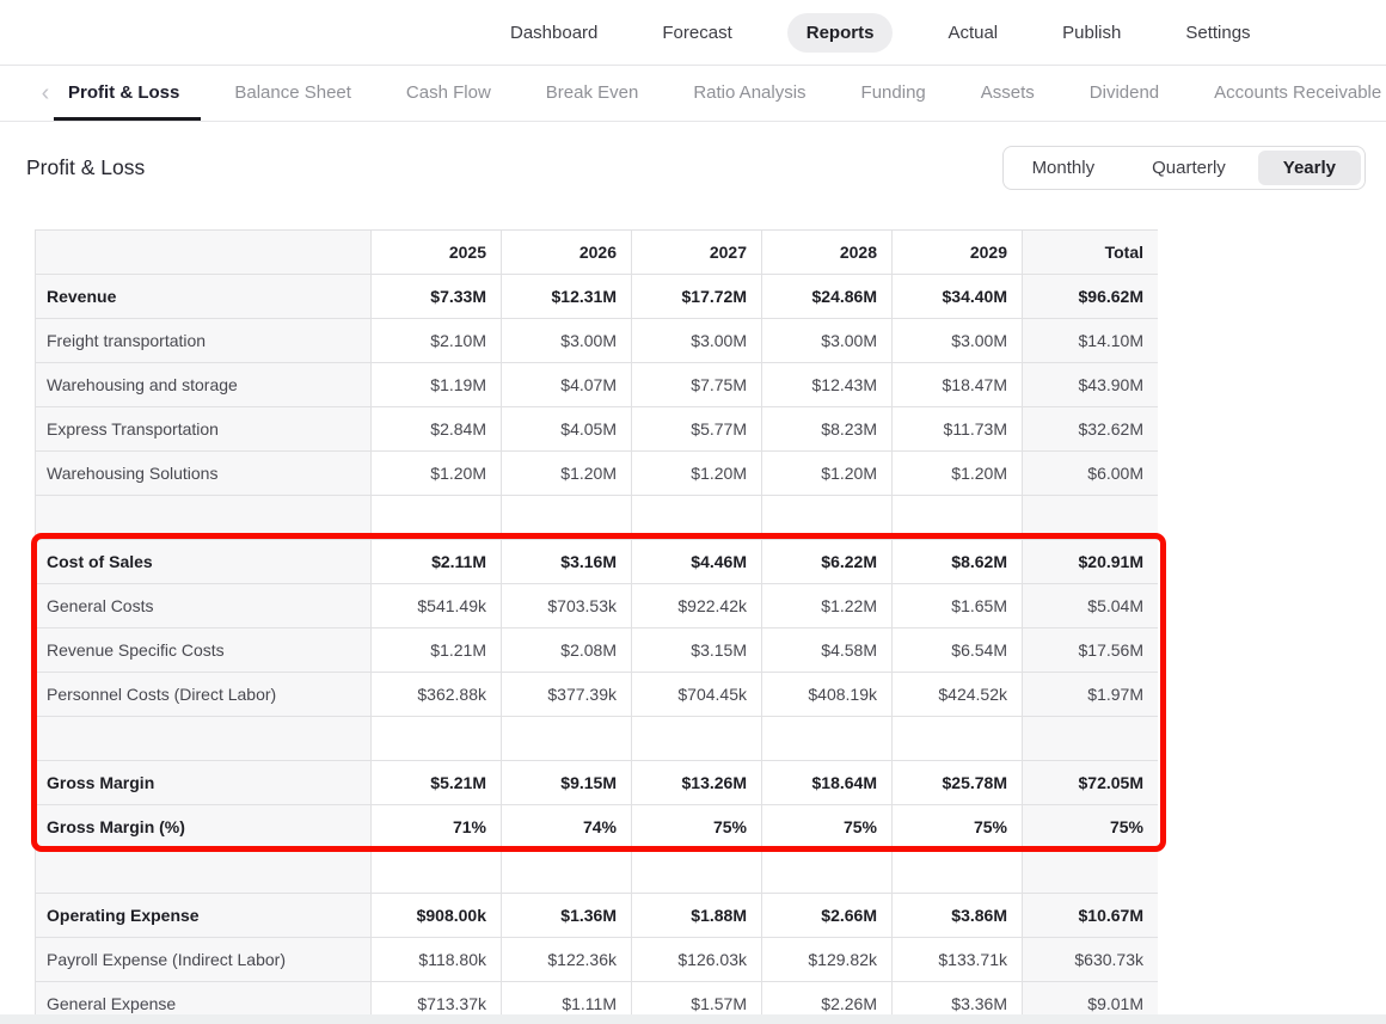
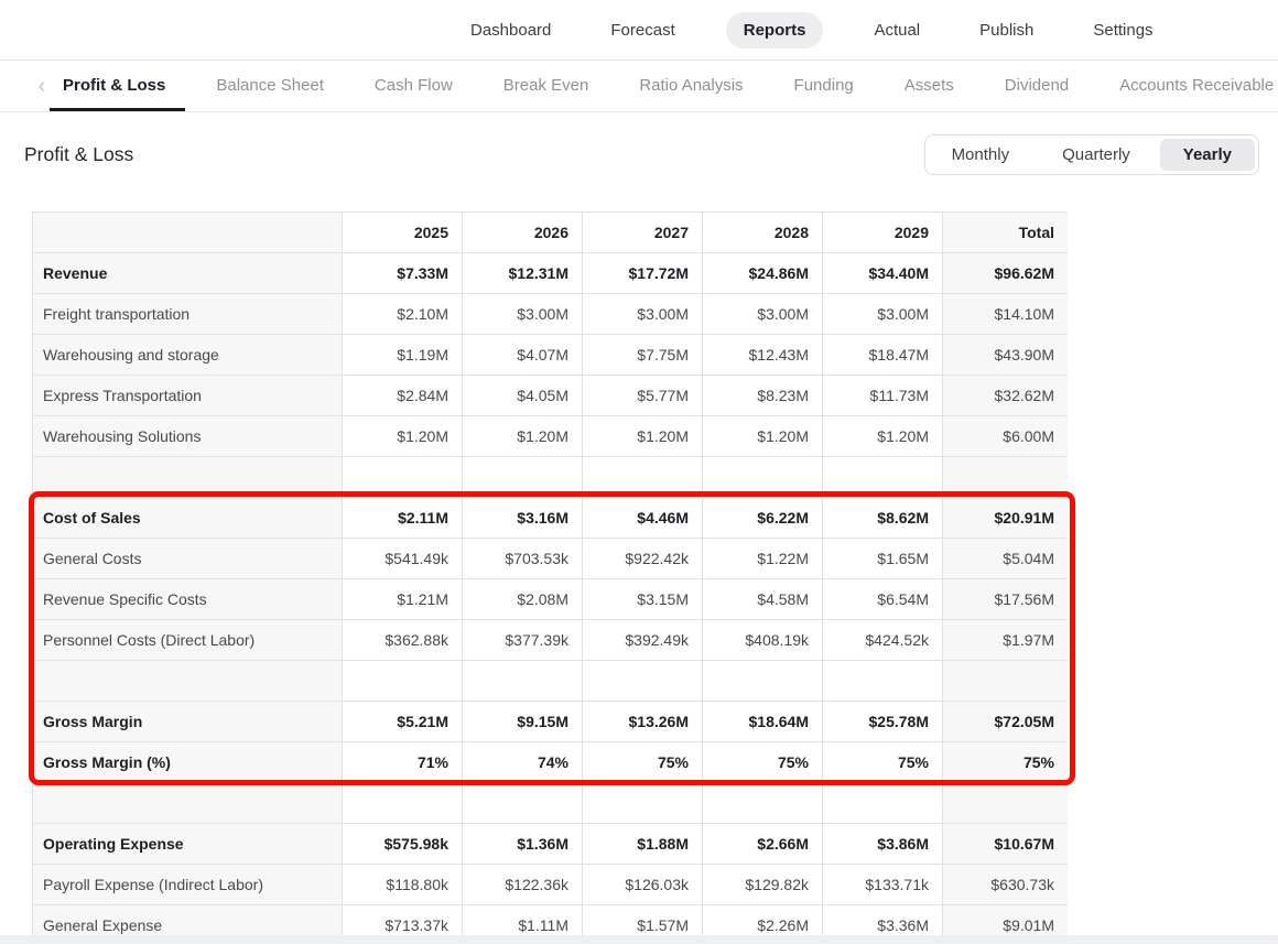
  Dashboard
  Forecast
  Reports
  Actual
  Publish
  Settings
  ‹
  Profit & Loss
  Balance Sheet
  Cash Flow
  Break Even
  Ratio Analysis
  Funding
  Assets
  Dividend
  Accounts Receivable
  Profit & Loss
  Monthly
  Quarterly
  Yearly
  	2025	2026	2027	2028	2029	Total
  Revenue	$7.33M	$12.31M	$17.72M	$24.86M	$34.40M	$96.62M
  Freight transportation	$2.10M	$3.00M	$3.00M	$3.00M	$3.00M	$14.10M
  Warehousing and storage	$1.19M	$4.07M	$7.75M	$12.43M	$18.47M	$43.90M
  Express Transportation	$2.84M	$4.05M	$5.77M	$8.23M	$11.73M	$32.62M
  Warehousing Solutions	$1.20M	$1.20M	$1.20M	$1.20M	$1.20M	$6.00M
  Cost of Sales	$2.11M	$3.16M	$4.46M	$6.22M	$8.62M	$20.91M
  General Costs	$541.49k	$703.53k	$922.42k	$1.22M	$1.65M	$5.04M
  Revenue Specific Costs	$1.21M	$2.08M	$3.15M	$4.58M	$6.54M	$17.56M
- Personnel Costs (Direct Labor)	$362.88k	$377.39k	$704.45k	$408.19k	$424.52k	$1.97M
+ Personnel Costs (Direct Labor)	$362.88k	$377.39k	$392.49k	$408.19k	$424.52k	$1.97M
  Gross Margin	$5.21M	$9.15M	$13.26M	$18.64M	$25.78M	$72.05M
  Gross Margin (%)	71%	74%	75%	75%	75%	75%
- Operating Expense	$908.00k	$1.36M	$1.88M	$2.66M	$3.86M	$10.67M
+ Operating Expense	$575.98k	$1.36M	$1.88M	$2.66M	$3.86M	$10.67M
  Payroll Expense (Indirect Labor)	$118.80k	$122.36k	$126.03k	$129.82k	$133.71k	$630.73k
  General Expense	$713.37k	$1.11M	$1.57M	$2.26M	$3.36M	$9.01M
